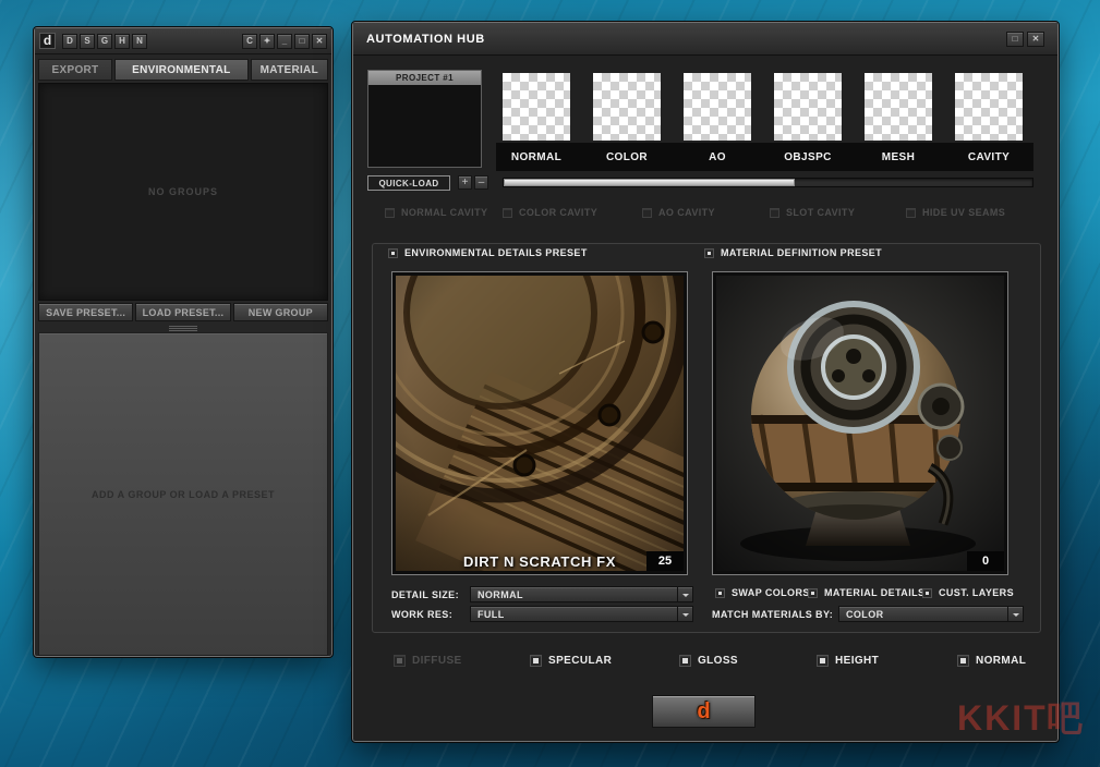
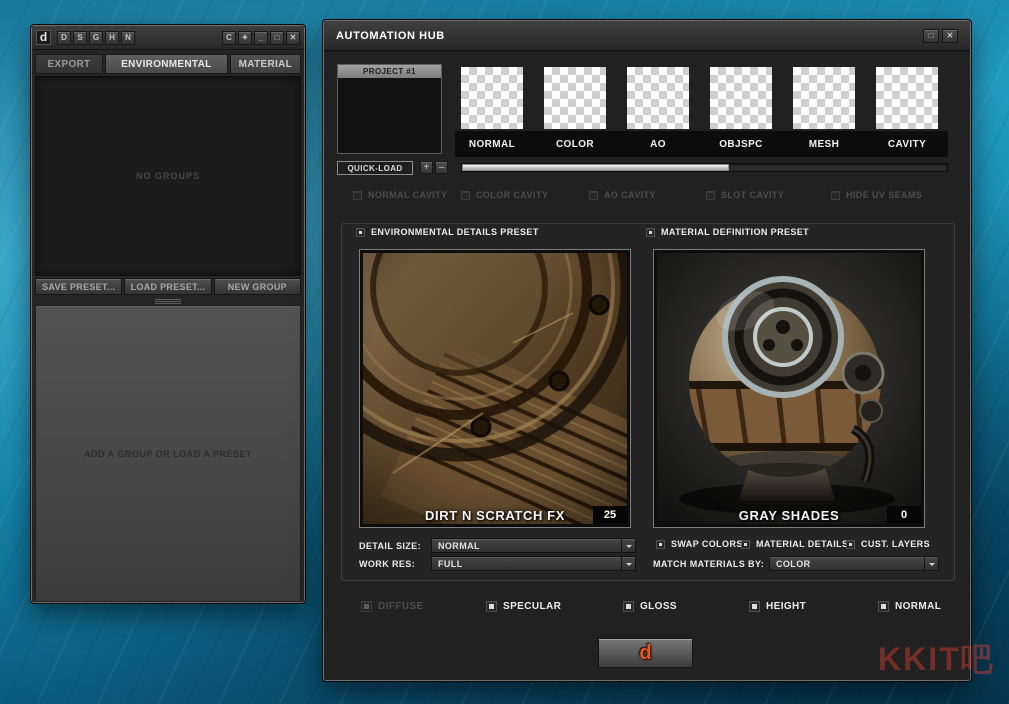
  d
  D
  S
  G
  H
  N
  C
  ✦
  _
  □
  ✕
  EXPORT
  ENVIRONMENTAL
  MATERIAL
  NO GROUPS
  SAVE PRESET...
  LOAD PRESET...
  NEW GROUP
  ADD A GROUP OR LOAD A PRESET
  AUTOMATION HUB
  □
  ✕
  PROJECT #1
  QUICK-LOAD
  +
  –
  NORMAL
  COLOR
  AO
  OBJSPC
  MESH
  CAVITY
  NORMAL CAVITY
  COLOR CAVITY
  AO CAVITY
  SLOT CAVITY
  HIDE UV SEAMS
  ENVIRONMENTAL DETAILS PRESET
  MATERIAL DEFINITION PRESET
  DIRT N SCRATCH FX
  25
+ GRAY SHADES
  0
  DETAIL SIZE:
  NORMAL
  WORK RES:
  FULL
  SWAP COLORS
  MATERIAL DETAIL
  CUST. LAYERS
  MATCH MATERIALS BY:
  COLOR
  DIFFUSE
  SPECULAR
  GLOSS
  HEIGHT
  NORMAL
  d
  KKIT吧
